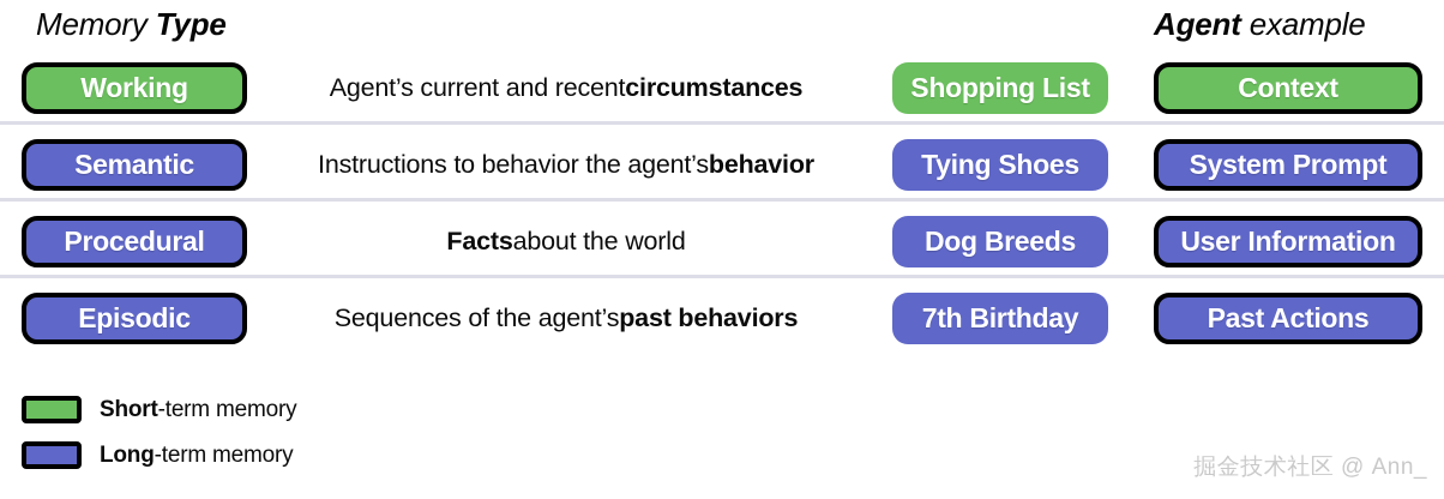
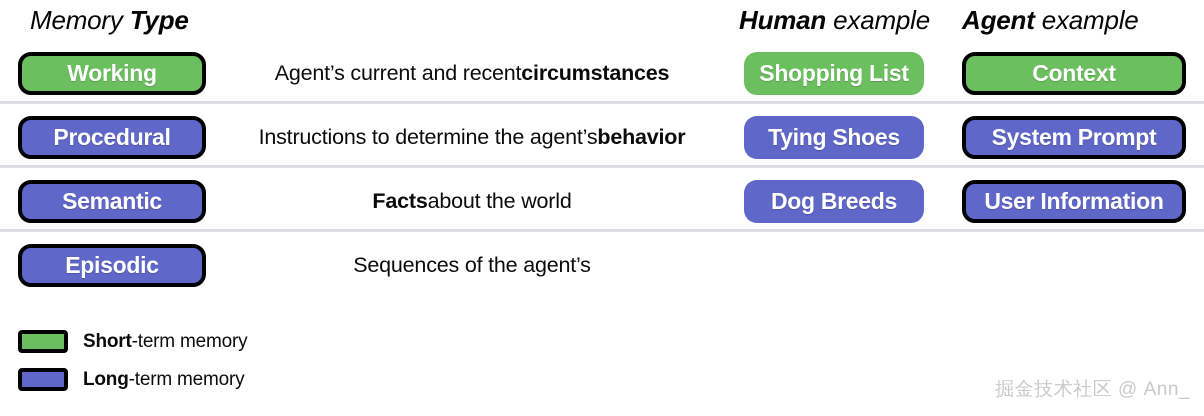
  Memory Type
+ Human example
  Agent example
  Working
  Agent’s current and recent
  circumstances
  Shopping List
  Context
- Semantic
+ Procedural
- Instructions to behavior the agent’s
+ Instructions to determine the agent’s
  behavior
  Tying Shoes
  System Prompt
- Procedural
+ Semantic
  Facts
  about the world
  Dog Breeds
  User Information
  Episodic
  Sequences of the agent’s
- past behaviors
- 7th Birthday
- Past Actions
  Short-term memory
  Long-term memory
  掘金技术社区 @ Ann_
